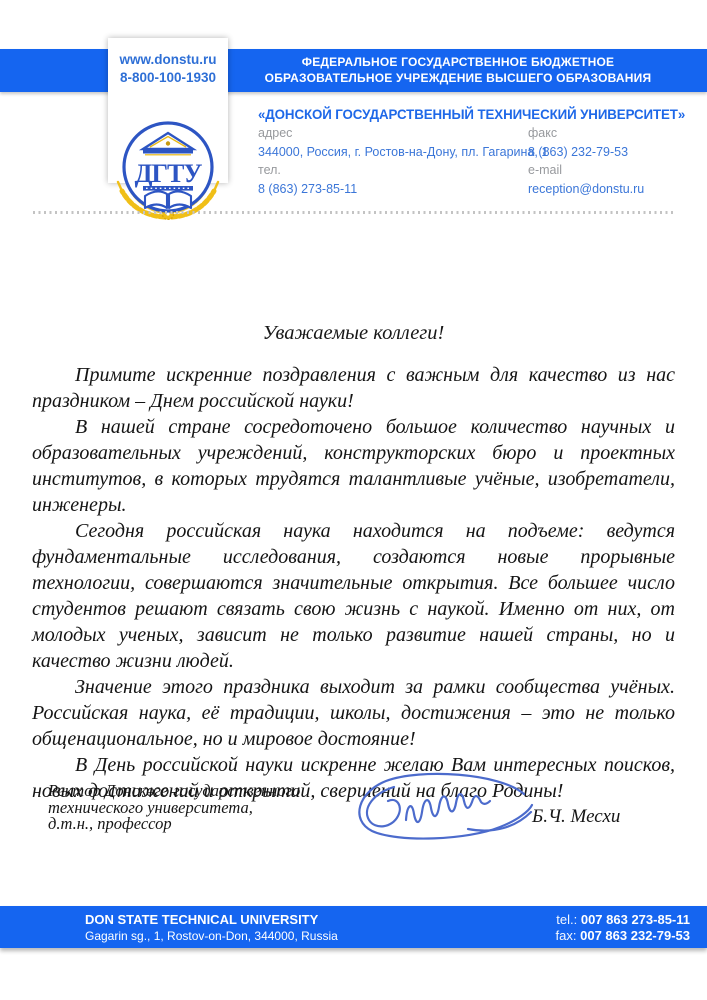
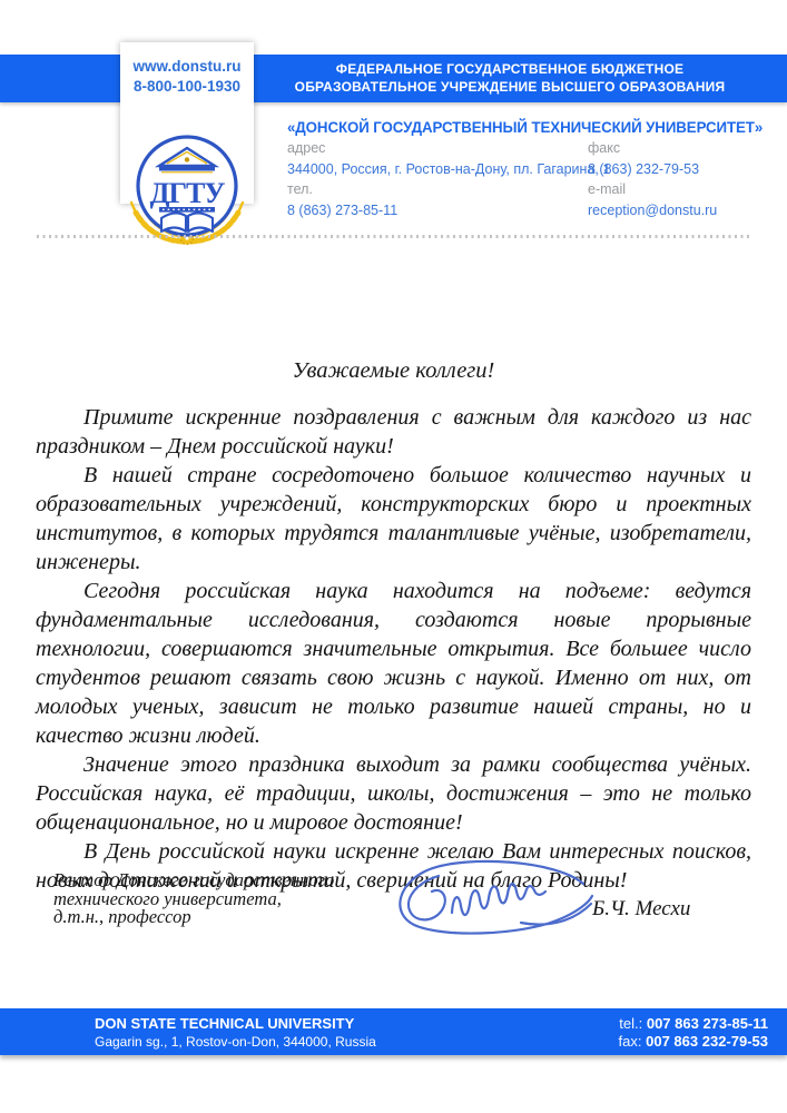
  ФЕДЕРАЛЬНОЕ ГОСУДАРСТВЕННОЕ БЮДЖЕТНОЕ
  ОБРАЗОВАТЕЛЬНОЕ УЧРЕЖДЕНИЕ ВЫСШЕГО ОБРАЗОВАНИЯ
  www.donstu.ru
  8-800-100-1930
  ДГТУ
  «ДОНСКОЙ ГОСУДАРСТВЕННЫЙ ТЕХНИЧЕСКИЙ УНИВЕРСИТЕТ»
  адрес
  344000, Россия, г. Ростов-на-Дону, пл. Гагарина, 1
  тел.
  8 (863) 273-85-11
  факс
  8 (863) 232-79-53
  e-mail
  reception@donstu.ru
  Уважаемые коллеги!
- Примите искренние поздравления с важным для качество из нас праздником – Днем российской науки!
+ Примите искренние поздравления с важным для каждого из нас праздником – Днем российской науки!
  В нашей стране сосредоточено большое количество научных и образовательных учреждений, конструкторских бюро и проектных институтов, в которых трудятся талантливые учёные, изобретатели, инженеры.
  Сегодня российская наука находится на подъеме: ведутся фундаментальные исследования, создаются новые прорывные технологии, совершаются значительные открытия. Все большее число студентов решают связать свою жизнь с наукой. Именно от них, от молодых ученых, зависит не только развитие нашей страны, но и качество жизни людей.
  Значение этого праздника выходит за рамки сообщества учёных. Российская наука, её традиции, школы, достижения – это не только общенациональное, но и мировое достояние!
  В День российской науки искренне желаю Вам интересных поисков, новых достижений и открытий, свершеий на благо Роины!
  Ректор Донского государственного
  технического университета,
  д.т.н., профессор
  Б.Ч. Месхи
  DON STATE TECHNICAL UNIVERSITY
  Gagarin sg., 1, Rostov-on-Don, 344000, Russia
  tel.: 007 863 273-85-11
  fax: 007 863 232-79-53
